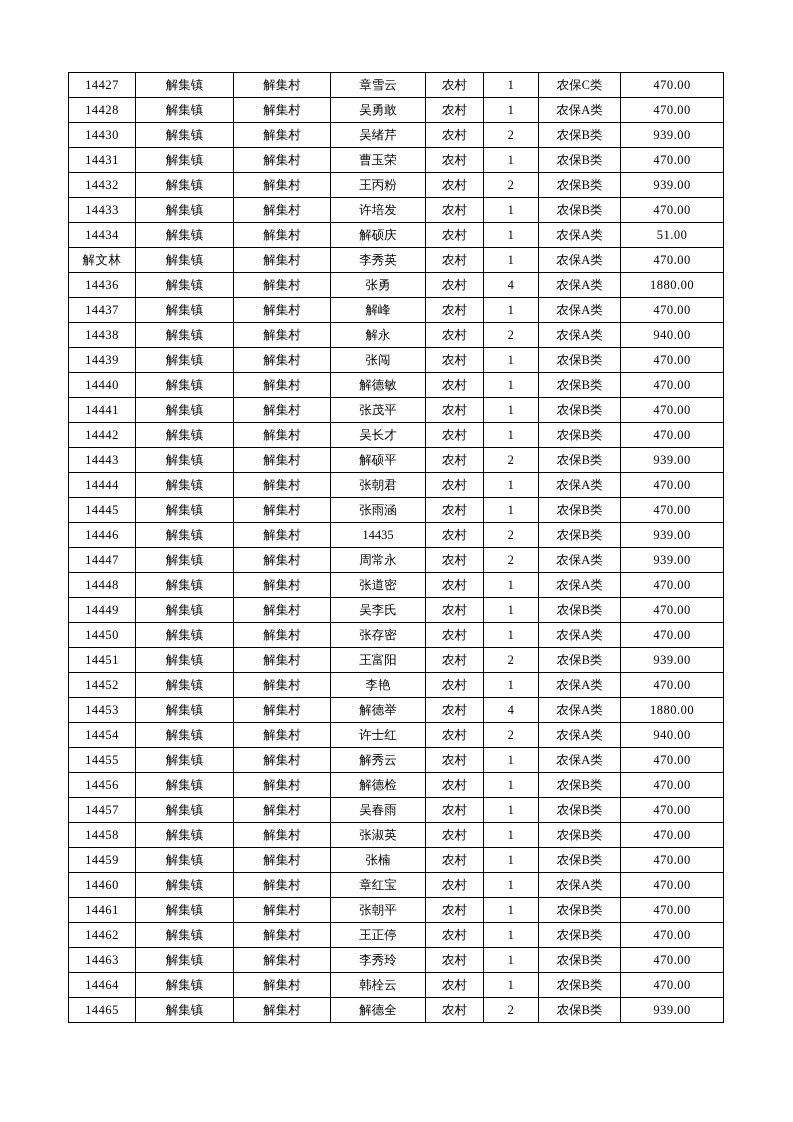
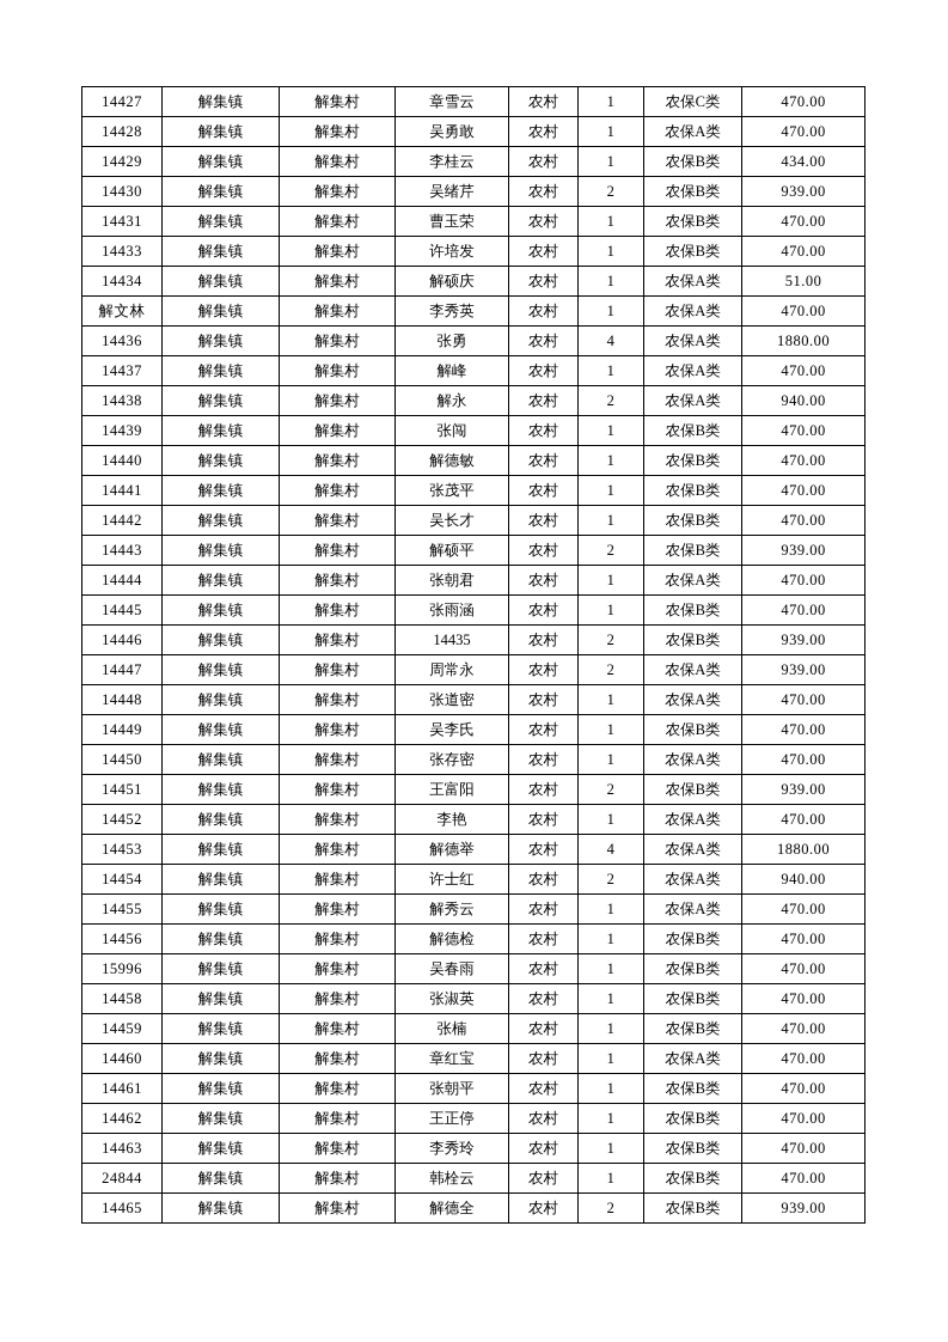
  14427	解集镇	解集村	章雪云	农村	1	农保C类	470.00
  14428	解集镇	解集村	吴勇敢	农村	1	农保A类	470.00
+ 14429	解集镇	解集村	李桂云	农村	1	农保B类	434.00
  14430	解集镇	解集村	吴绪芹	农村	2	农保B类	939.00
  14431	解集镇	解集村	曹玉荣	农村	1	农保B类	470.00
- 14432	解集镇	解集村	王丙粉	农村	2	农保B类	939.00
  14433	解集镇	解集村	许培发	农村	1	农保B类	470.00
  14434	解集镇	解集村	解硕庆	农村	1	农保A类	51.00
  解文林	解集镇	解集村	李秀英	农村	1	农保A类	470.00
  14436	解集镇	解集村	张勇	农村	4	农保A类	1880.00
  14437	解集镇	解集村	解峰	农村	1	农保A类	470.00
  14438	解集镇	解集村	解永	农村	2	农保A类	940.00
  14439	解集镇	解集村	张闯	农村	1	农保B类	470.00
  14440	解集镇	解集村	解德敏	农村	1	农保B类	470.00
  14441	解集镇	解集村	张茂平	农村	1	农保B类	470.00
  14442	解集镇	解集村	吴长才	农村	1	农保B类	470.00
  14443	解集镇	解集村	解硕平	农村	2	农保B类	939.00
  14444	解集镇	解集村	张朝君	农村	1	农保A类	470.00
  14445	解集镇	解集村	张雨涵	农村	1	农保B类	470.00
  14446	解集镇	解集村	14435	农村	2	农保B类	939.00
  14447	解集镇	解集村	周常永	农村	2	农保A类	939.00
  14448	解集镇	解集村	张道密	农村	1	农保A类	470.00
  14449	解集镇	解集村	吴李氏	农村	1	农保B类	470.00
  14450	解集镇	解集村	张存密	农村	1	农保A类	470.00
  14451	解集镇	解集村	王富阳	农村	2	农保B类	939.00
  14452	解集镇	解集村	李艳	农村	1	农保A类	470.00
  14453	解集镇	解集村	解德举	农村	4	农保A类	1880.00
  14454	解集镇	解集村	许士红	农村	2	农保A类	940.00
  14455	解集镇	解集村	解秀云	农村	1	农保A类	470.00
  14456	解集镇	解集村	解德检	农村	1	农保B类	470.00
- 14457	解集镇	解集村	吴春雨	农村	1	农保B类	470.00
+ 15996	解集镇	解集村	吴春雨	农村	1	农保B类	470.00
  14458	解集镇	解集村	张淑英	农村	1	农保B类	470.00
  14459	解集镇	解集村	张楠	农村	1	农保B类	470.00
  14460	解集镇	解集村	章红宝	农村	1	农保A类	470.00
  14461	解集镇	解集村	张朝平	农村	1	农保B类	470.00
  14462	解集镇	解集村	王正停	农村	1	农保B类	470.00
  14463	解集镇	解集村	李秀玲	农村	1	农保B类	470.00
- 14464	解集镇	解集村	韩栓云	农村	1	农保B类	470.00
+ 24844	解集镇	解集村	韩栓云	农村	1	农保B类	470.00
  14465	解集镇	解集村	解德全	农村	2	农保B类	939.00
